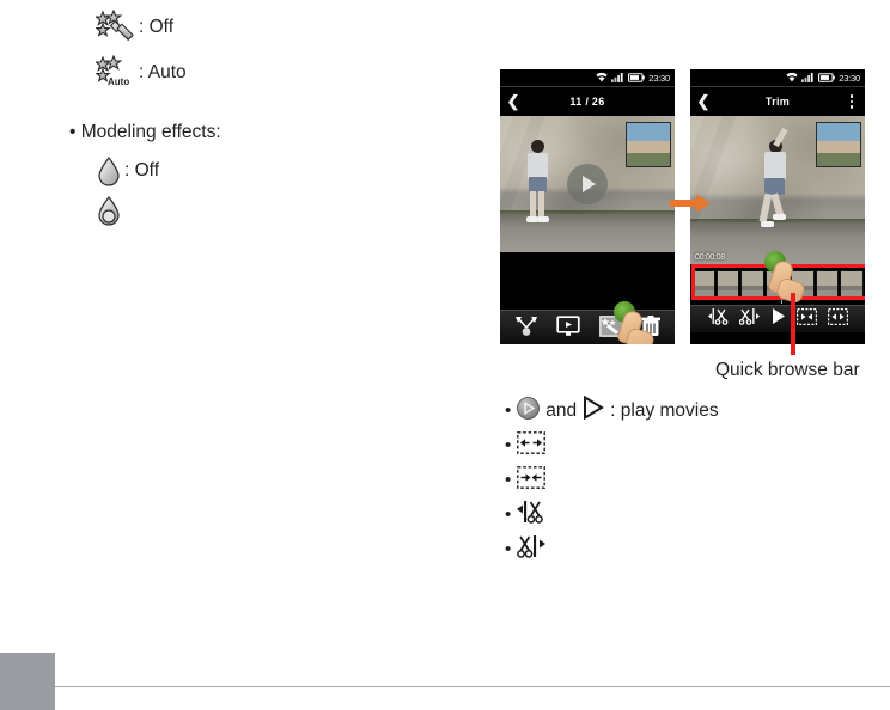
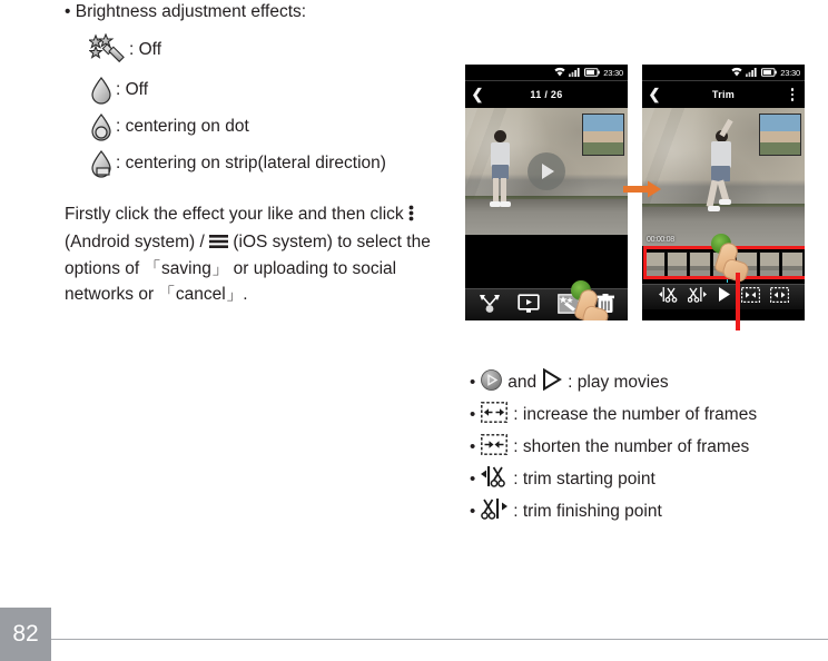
+ • Brightness adjustment effects:
  : Off
- Auto
- : Auto
- • Modeling effects:
  : Off
+ : centering on dot
+ : centering on strip(lateral direction)
+ Firstly click the effect your like and then click (Android system) / (iOS system) to select the options of 「saving」 or uploading to social networks or 「cancel」.
  23:30
  ❮
  11 / 26
  23:30
  ❮
  Trim
- Quick browse bar
  •
  and
  : play movies
  •
+ : increase the number of frames
  •
+ : shorten the number of frames
  •
+ : trim starting point
  •
+ : trim finishing point
+ 82
